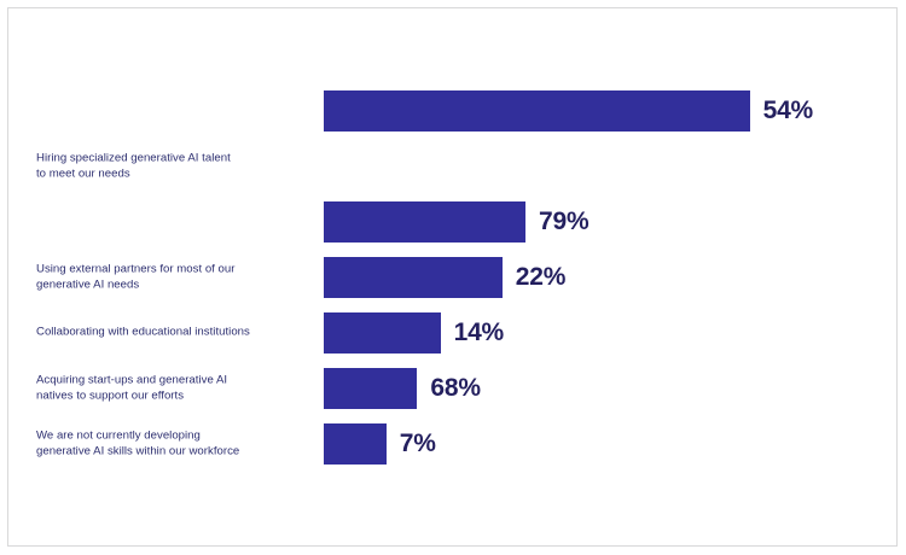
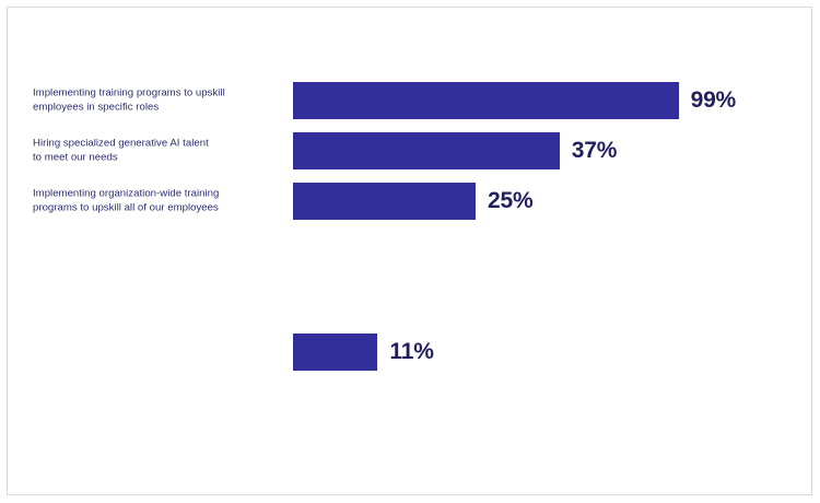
+ Implementing training programs to upskill
+ employees in specific roles
- 54%
+ 99%
  Hiring specialized generative AI talent
  to meet our needs
+ 37%
+ Implementing organization-wide training
+ programs to upskill all of our employees
- 79%
+ 25%
- Using external partners for most of our
- generative AI needs
- 22%
- Collaborating with educational institutions
- 14%
- Acquiring start-ups and generative AI
- natives to support our efforts
- 68%
+ 11%
- We are not currently developing
- generative AI skills within our workforce
- 7%
